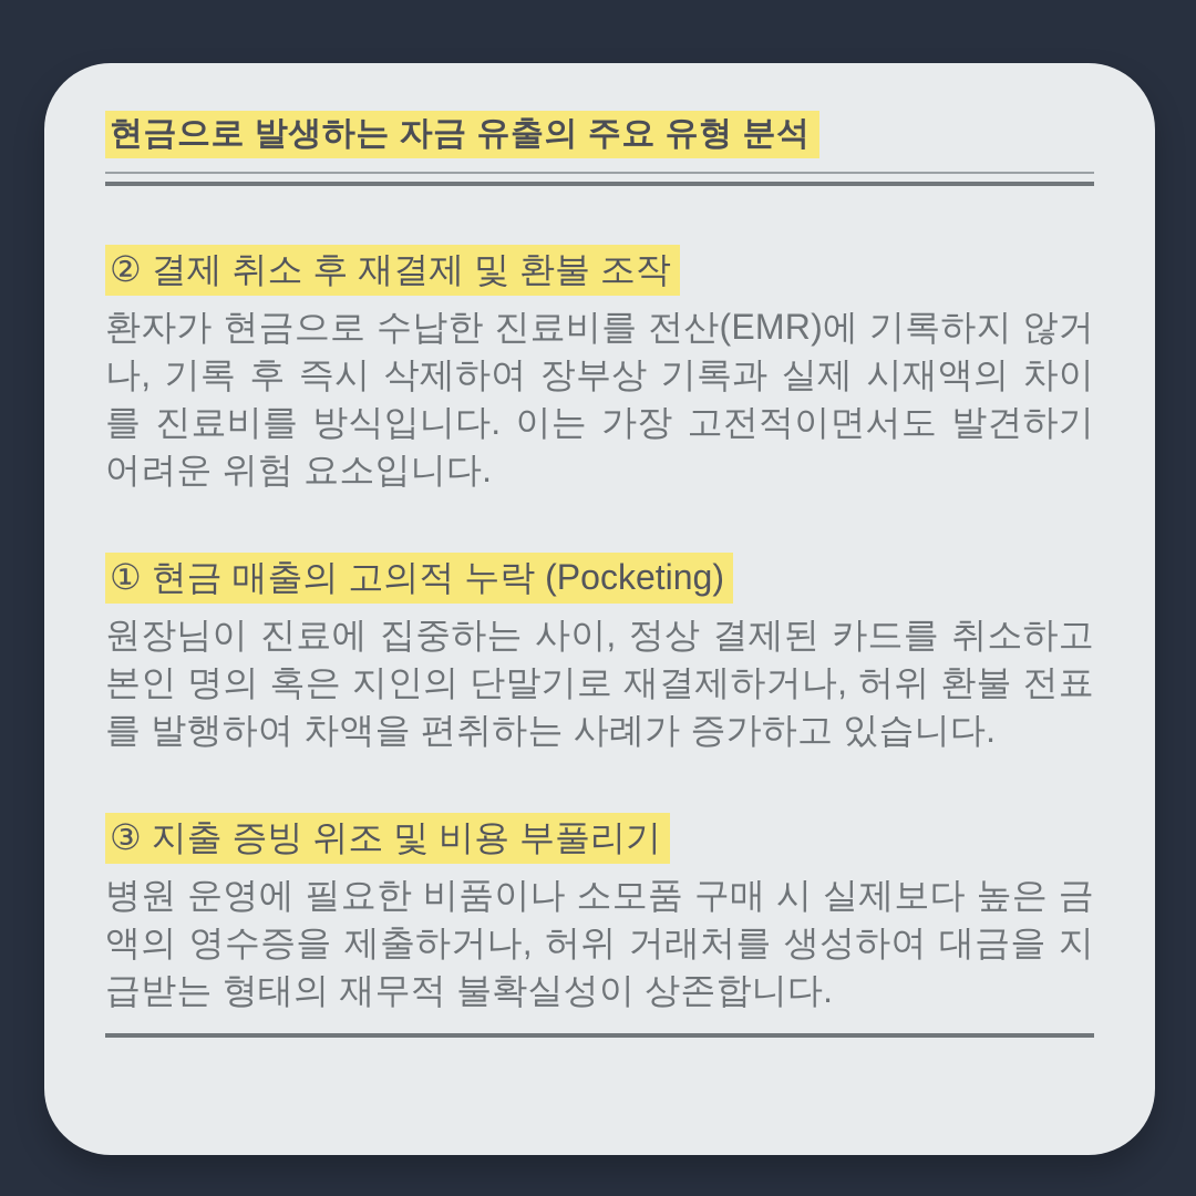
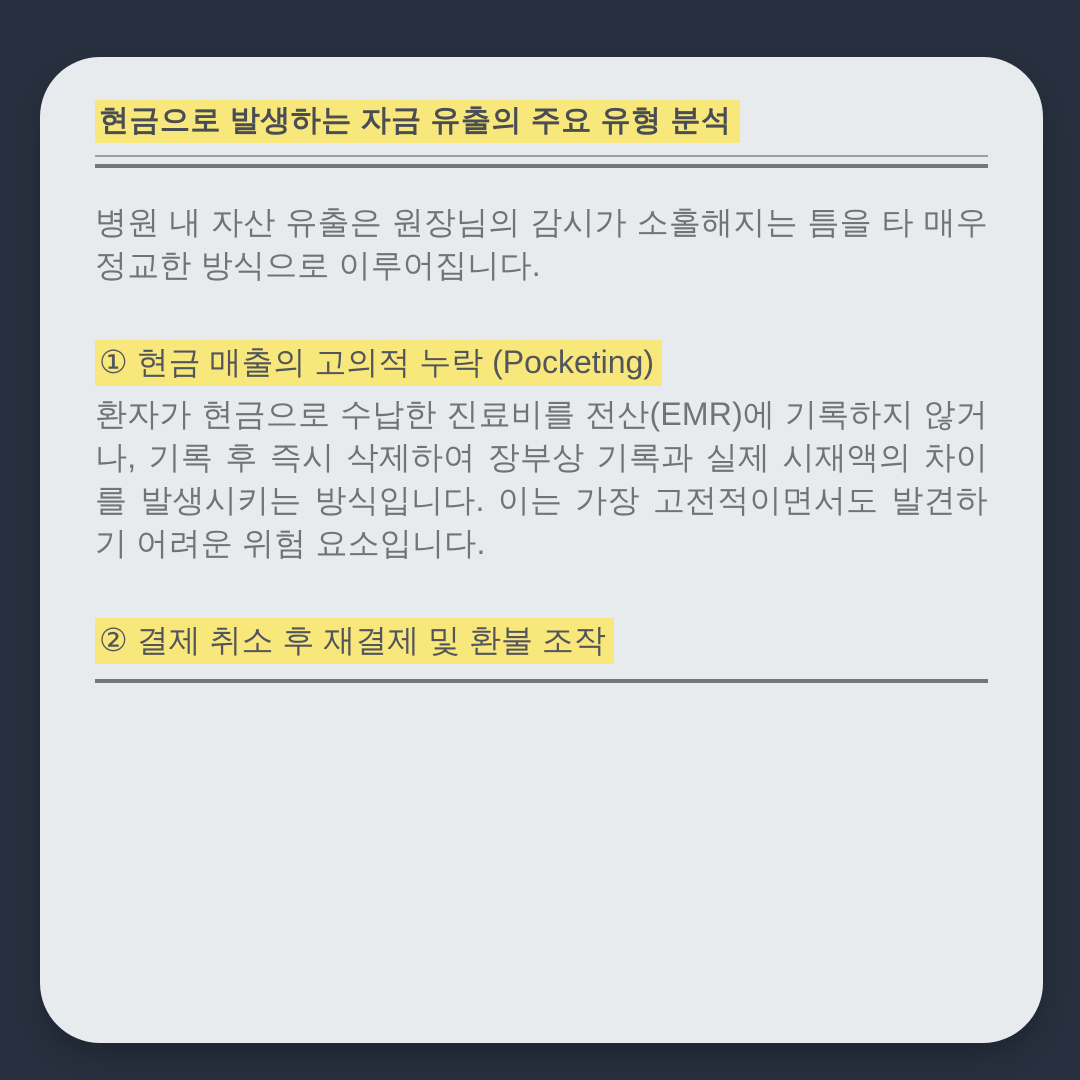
  현금으로 발생하는 자금 유출의 주요 유형 분석
+ 병원 내 자산 유출은 원장님의 감시가 소홀해지는 틈을 타 매우 정교한 방식으로 이루어집니다.
- ② 결제 취소 후 재결제 및 환불 조작
+ ① 현금 매출의 고의적 누락 (Pocketing)
- 환자가 현금으로 수납한 진료비를 전산(EMR)에 기록하지 않거나, 기록 후 즉시 삭제하여 장부상 기록과 실제 시재액의 차이를 진료비를 방식입니다. 이는 가장 고전적이면서도 발견하기 어려운 위험 요소입니다.
+ 환자가 현금으로 수납한 진료비를 전산(EMR)에 기록하지 않거나, 기록 후 즉시 삭제하여 장부상 기록과 실제 시재액의 차이를 발생시키는 방식입니다. 이는 가장 고전적이면서도 발견하기 어려운 위험 요소입니다.
- ① 현금 매출의 고의적 누락 (Pocketing)
+ ② 결제 취소 후 재결제 및 환불 조작
- 원장님이 진료에 집중하는 사이, 정상 결제된 카드를 취소하고 본인 명의 혹은 지인의 단말기로 재결제하거나, 허위 환불 전표를 발행하여 차액을 편취하는 사례가 증가하고 있습니다.
- ③ 지출 증빙 위조 및 비용 부풀리기
- 병원 운영에 필요한 비품이나 소모품 구매 시 실제보다 높은 금액의 영수증을 제출하거나, 허위 거래처를 생성하여 대금을 지급받는 형태의 재무적 불확실성이 상존합니다.
